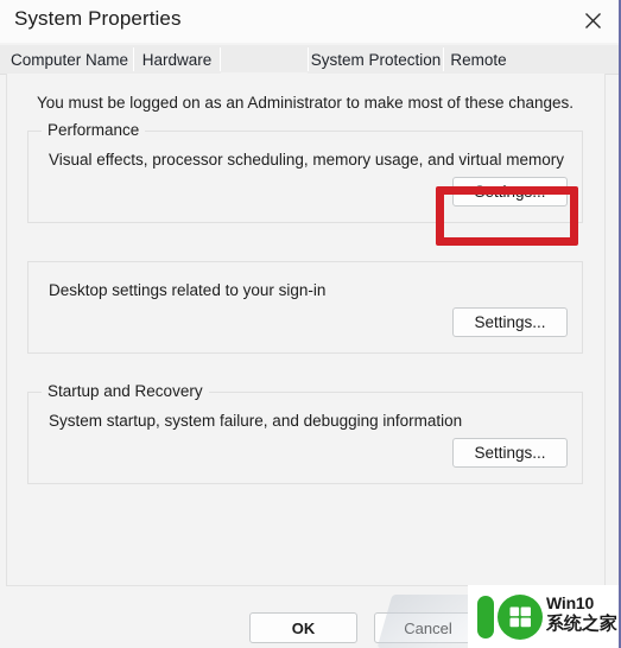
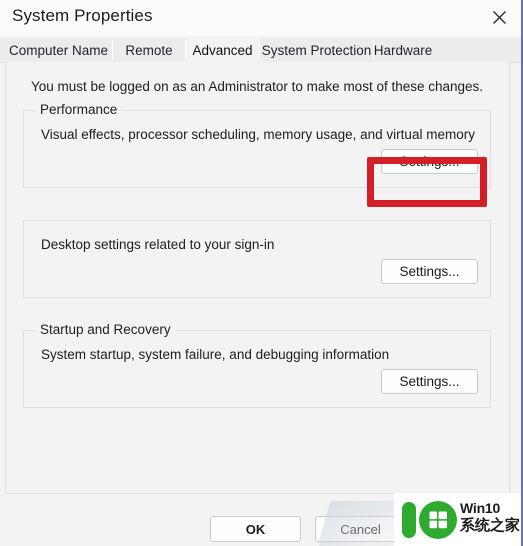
  System Properties
  Computer Name
- Hardware
+ Remote
+ Advanced
  System Protection
- Remote
+ Hardware
  You must be logged on as an Administrator to make most of these changes.
  Performance
  Visual effects, processor scheduling, memory usage, and virtual memory
  Settings...
  Desktop settings related to your sign-in
  Settings...
  Startup and Recovery
  System startup, system failure, and debugging information
  Settings...
  OK
  Win10
  系统之家
